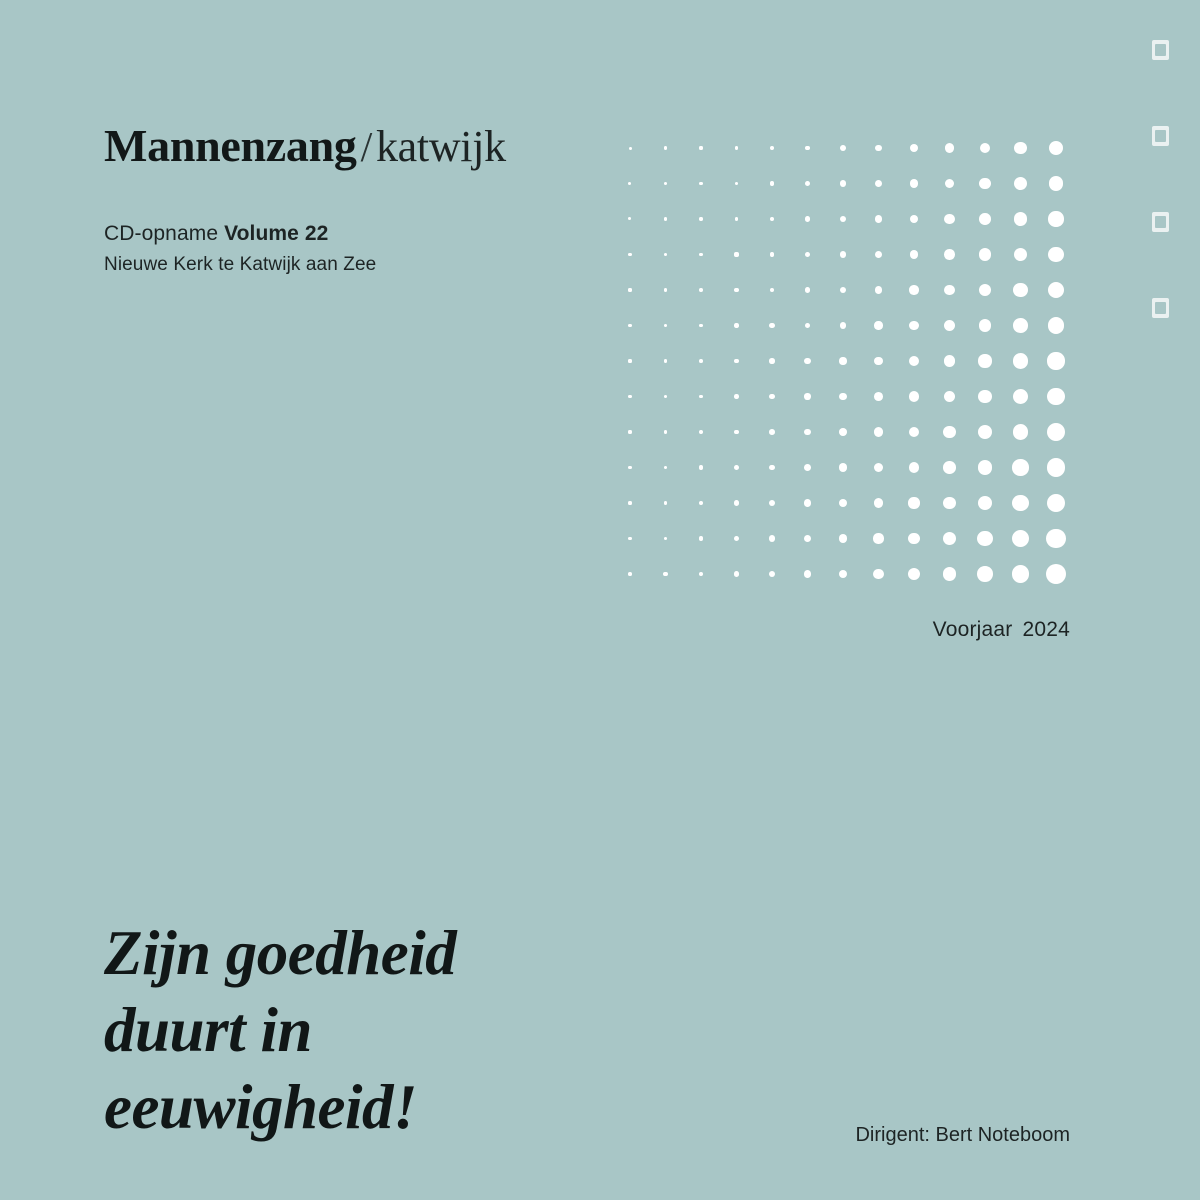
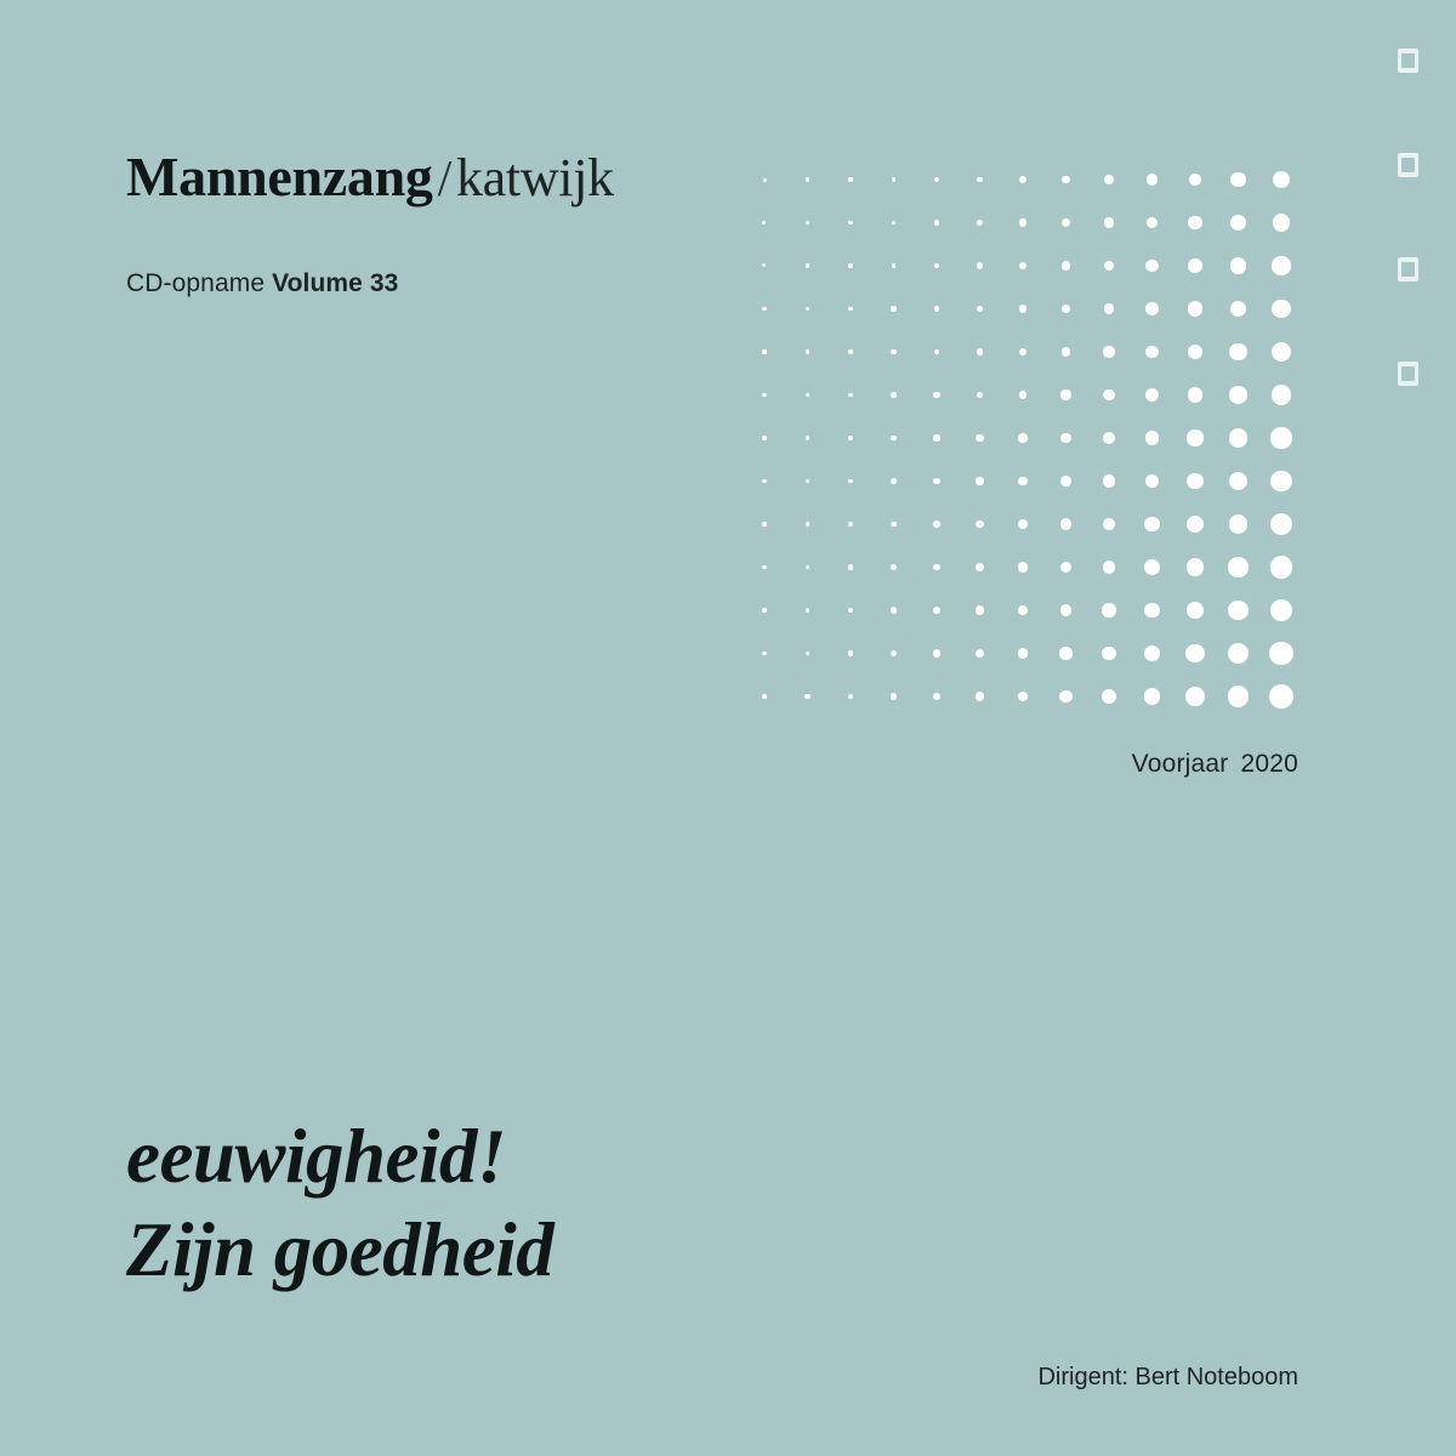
  Mannenzang/katwijk
- CD-opname Volume 22
+ CD-opname Volume 33
- Nieuwe Kerk te Katwijk aan Zee
- Voorjaar 2024
+ Voorjaar 2020
- Zijn goedheid
+ eeuwigheid!
- duurt in
- eeuwigheid!
+ Zijn goedheid
  Dirigent: Bert Noteboom
